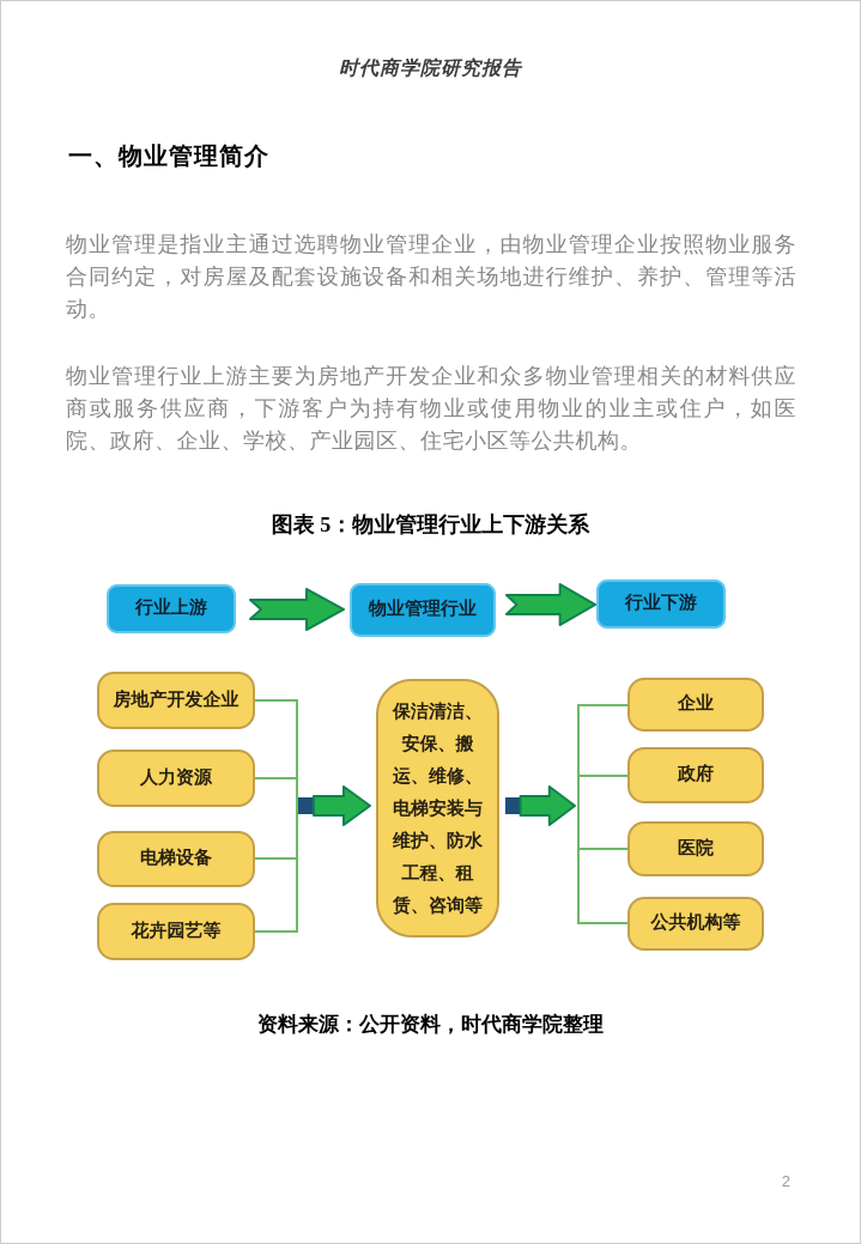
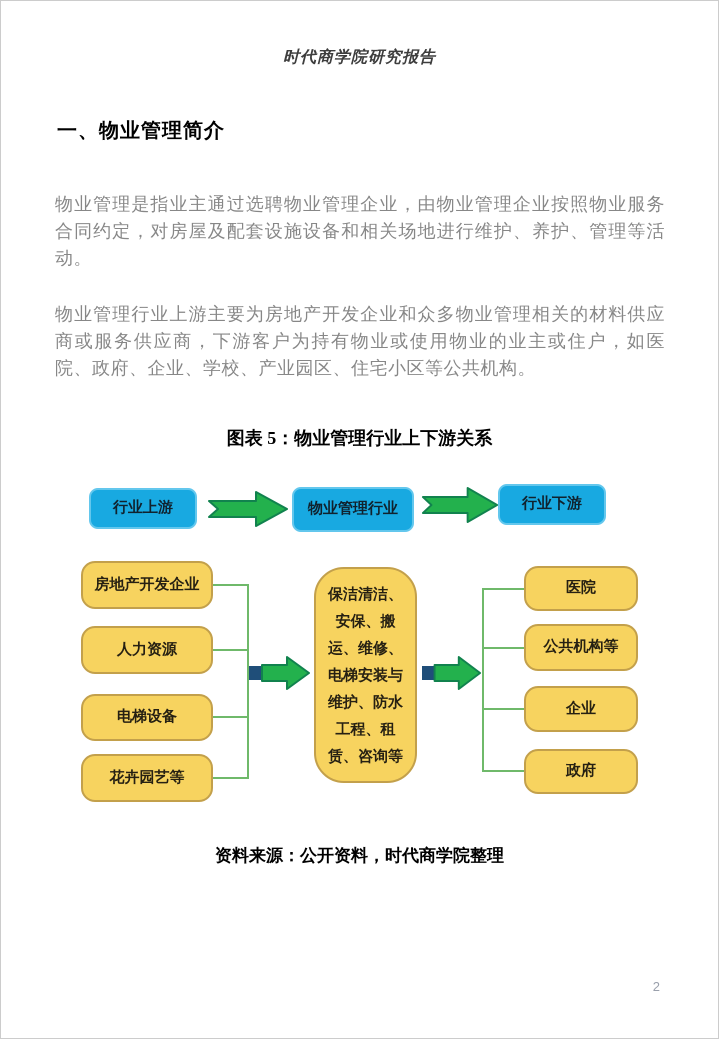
  时代商学院研究报告
  一、物业管理简介
  物业管理是指业主通过选聘物业管理企业，由物业管理企业按照物业服务合同约定，对房屋及配套设施设备和相关场地进行维护、养护、管理等活动。
  物业管理行业上游主要为房地产开发企业和众多物业管理相关的材料供应商或服务供应商，下游客户为持有物业或使用物业的业主或住户，如医院、政府、企业、学校、产业园区、住宅小区等公共机构。
  图表 5：物业管理行业上下游关系
  行业上游
  物业管理行业
  行业下游
  房地产开发企业
  人力资源
  电梯设备
  花卉园艺等
  保洁清洁、安保、搬运、维修、电梯安装与维护、防水工程、租赁、咨询等
- 企业
+ 医院
- 政府
+ 公共机构等
- 医院
+ 企业
- 公共机构等
+ 政府
  资料来源：公开资料，时代商学院整理
  2
